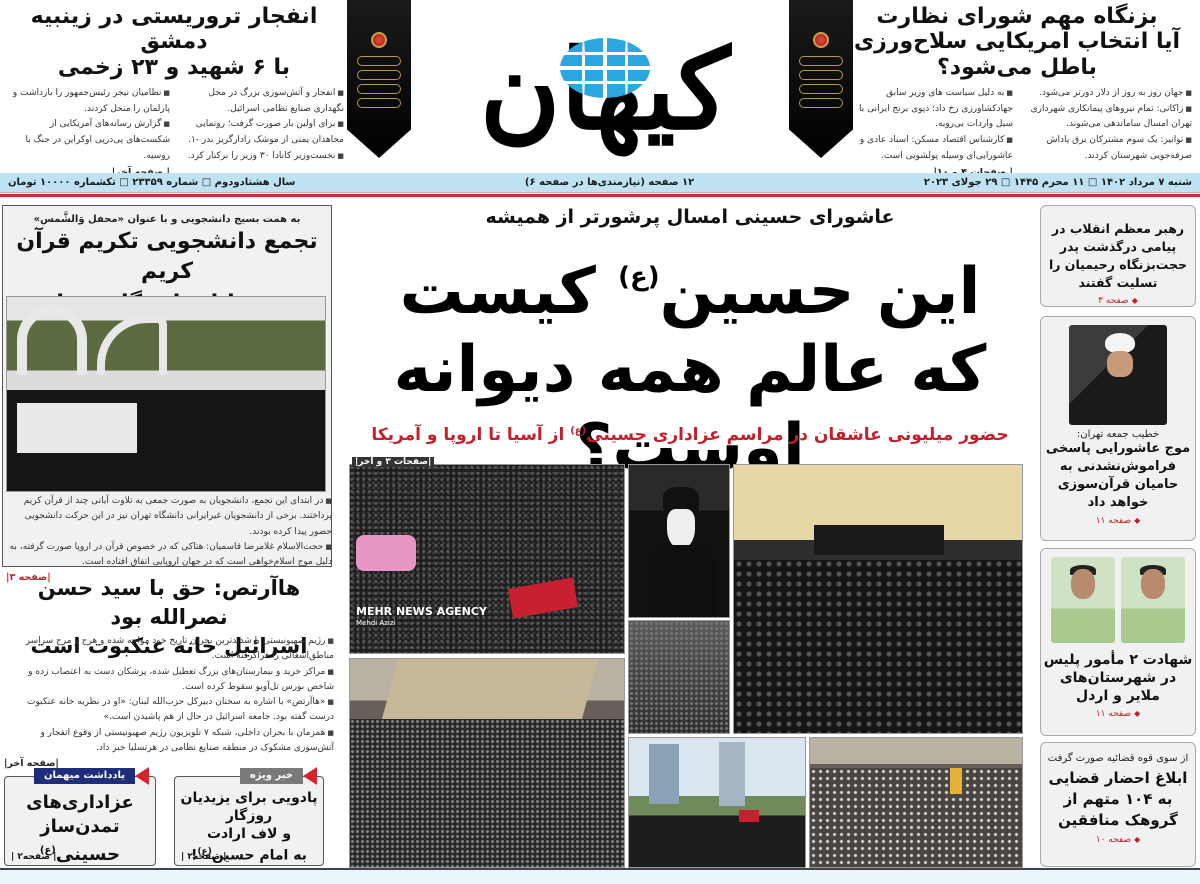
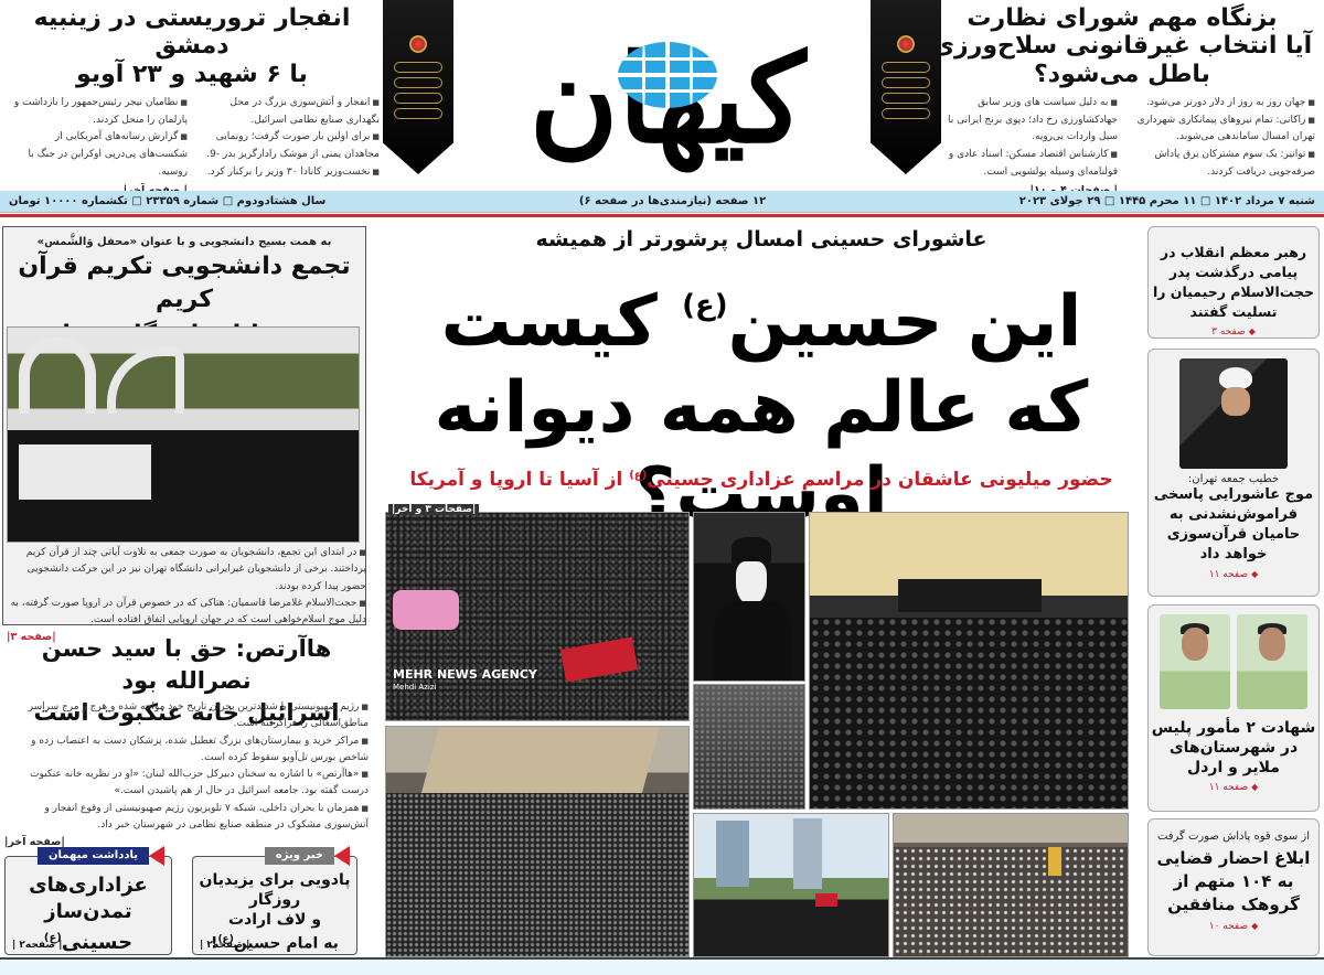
  بزنگاه مهم شورای نظارت
- آیا انتخاب آمریکایی سلاح‌ورزی باطل می‌شود؟
+ آیا انتخاب غیرقانونی سلاح‌ورزی باطل می‌شود؟
  جهان روز به روز از دلار دورتر می‌شود.
  زاکانی: تمام نیروهای پیمانکاری شهرداری تهران امسال ساماندهی می‌شوند.
- توانیر: یک سوم مشترکان برق پاداش صرفه‌جویی شهرستان کردند.
+ توانیر: یک سوم مشترکان برق پاداش صرفه‌جویی دریافت کردند.
  به دلیل سیاست های وزیر سابق جهادکشاورزی رخ داد؛ دپوی برنج ایرانی با سیل واردات بی‌رویه.
- کارشناس اقتصاد مسکن: اسناد عادی و عاشورایی‌ای وسیله پولشویی است.
+ کارشناس اقتصاد مسکن: اسناد عادی و قولنامه‌ای وسیله پولشویی است.
  انفجار تروریستی در زینبیه دمشق
- با ۶ شهید و ۲۳ زخمی
+ با ۶ شهید و ۲۳ آویو
  انفجار و آتش‌سوزی بزرگ در محل نگهداری صنایع نظامی اسرائیل.
- برای اولین بار صورت گرفت؛ رونمایی مجاهدان یمنی از موشک رادارگریز بدر -۱.
+ برای اولین بار صورت گرفت؛ رونمایی مجاهدان یمنی از موشک رادارگریز بدر -9.
  نخست‌وزیر کانادا ۳۰ وزیر را برکنار کرد.
  نظامیان نیجر رئیس‌جمهور را بازداشت و پارلمان را منحل کردند.
  گزارش رسانه‌های آمریکایی از شکست‌های پی‌درپی اوکراین در جنگ با روسیه.
  شنبه ۷ مرداد ۱۴۰۲ □ ۱۱ محرم ۱۴۴۵ □ ۲۹ جولای ۲۰۲۳
  ۱۲ صفحه (نیازمندی‌ها در صفحه ۶)
  سال هشتادودوم □ شماره ۲۳۳۵۹ □ تکشماره ۱۰۰۰۰ تومان
- رهبر معظم انقلاب در پیامی درگذشت پدر حجت‌بزنگاه رحیمیان را تسلیت گفتند
+ رهبر معظم انقلاب در پیامی درگذشت پدر حجت‌الاسلام رحیمیان را تسلیت گفتند
  صفحه ۳
  خطیب جمعه تهران:
  موج عاشورایی پاسخی فراموش‌نشدنی به حامیان قرآن‌سوزی خواهد داد
  صفحه ۱۱
  شهادت ۲ مأمور پلیس در شهرستان‌های ملایر و اردل
  صفحه ۱۱
- از سوی قوه قضائیه صورت گرفت
+ از سوی قوه پاداش صورت گرفت
  ابلاغ احضار قضایی به ۱۰۴ متهم از گروهک منافقین
  صفحه ۱۰
  عاشورای حسینی امسال پرشورتر از همیشه
  این حسین(ع) کیست
  که عالم همه دیوانه اوست؟
  حضور میلیونی عاشقان در مراسم عزاداری حسینی(ع) از آسیا تا اروپا و آمریکا
  MEHR NEWS AGENCY
  Mehdi Azizi
  |صفحات ۳ و آخر|
  به همت بسیج دانشجویی و با عنوان «محفل وَالشَّمس»
  تجمع دانشجویی تکریم قرآن کریم
  در ابتدای این تجمع، دانشجویان به صورت جمعی به تلاوت آیاتی چند از قرآن کریم پرداختند. برخی از دانشجویان غیرایرانی دانشگاه تهران نیز در این حرکت دانشجویی حضور پیدا کرده بودند.
  حجت‌الاسلام غلامرضا قاسمیان: هتاکی که در خصوص قرآن در اروپا صورت گرفته، به دلیل موج اسلام‌خواهی است که در جهان اروپایی اتفاق افتاده است.
  |صفحه ۳|
  هاآرتص: حق با سید حسن نصرالله بود
  اسرائیل خانه عنکبوت است
  رژیم صهیونیستی با شدیدترین بحران تاریخ خود مواجه شده و هرج و مرج سراسر مناطق‌اشغالی را فراگرفته است.
  مراکز خرید و بیمارستان‌های بزرگ تعطیل شده، پزشکان دست به اعتصاب زده و شاخص بورس تل‌آویو سقوط کرده است.
  «هاآرتص» با اشاره به سخنان دبیرکل حزب‌الله لبنان: «او در نظریه خانه عنکبوت درست گفته بود. جامعه اسرائیل در حال از هم پاشیدن است.»
- همزمان با بحران داخلی، شبکه ۷ تلویزیون رژیم صهیونیستی از وقوع انفجار و آتش‌سوزی مشکوک در منطقه صنایع نظامی در هرتسلیا خبر داد.
+ همزمان با بحران داخلی، شبکه ۷ تلویزیون رژیم صهیونیستی از وقوع انفجار و آتش‌سوزی مشکوک در منطقه صنایع نظامی در شهرستان خبر داد.
  |صفحه آخر|
  خبر ویژه
  پادویی برای یزیدیان روزگار
  و لاف ارادت
  به امام حسین(ع)!
  | صفحه۲ |
  یادداشت میهمان
  عزاداری‌های تمدن‌ساز
  حسینی(ع)
  | صفحه۲ |
